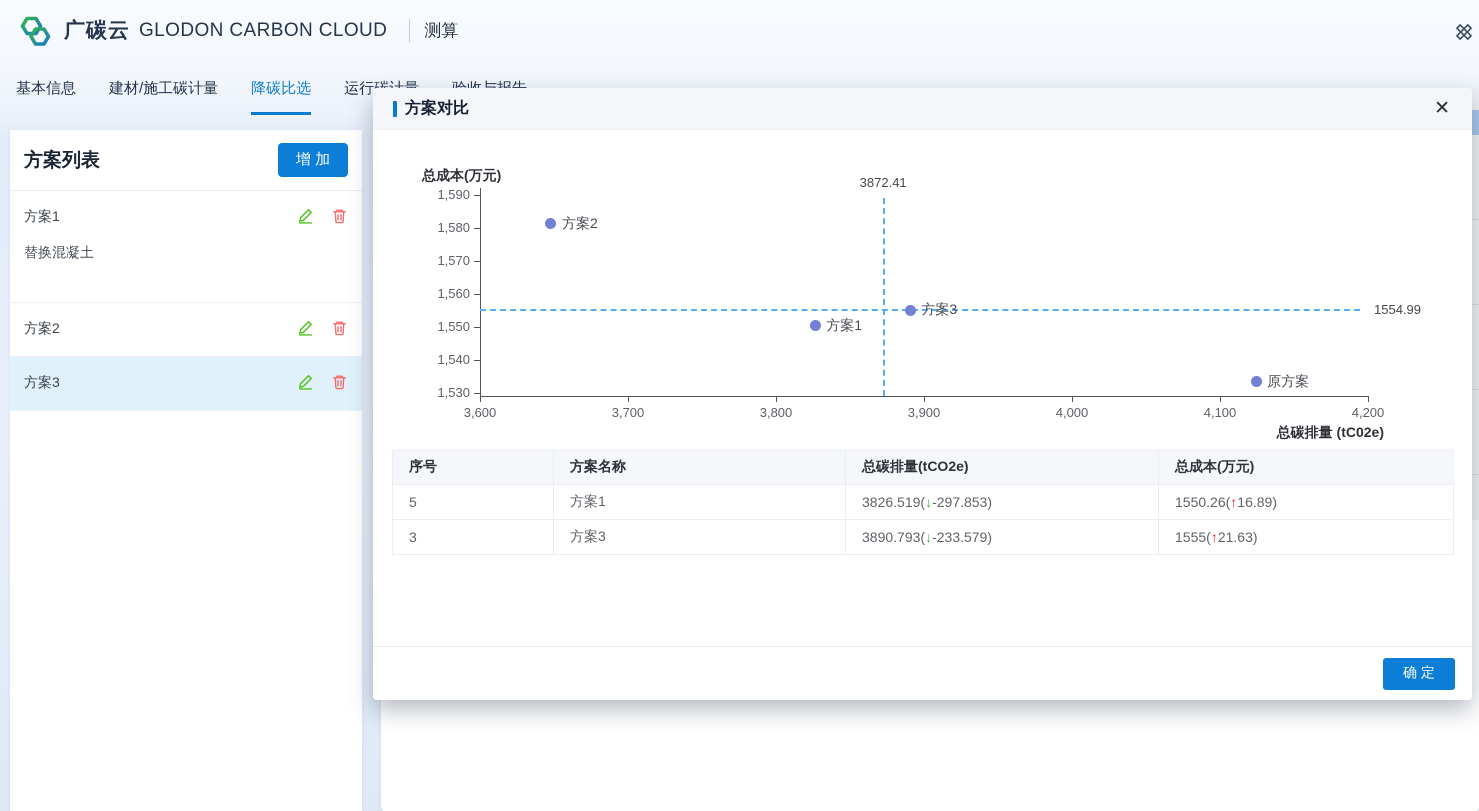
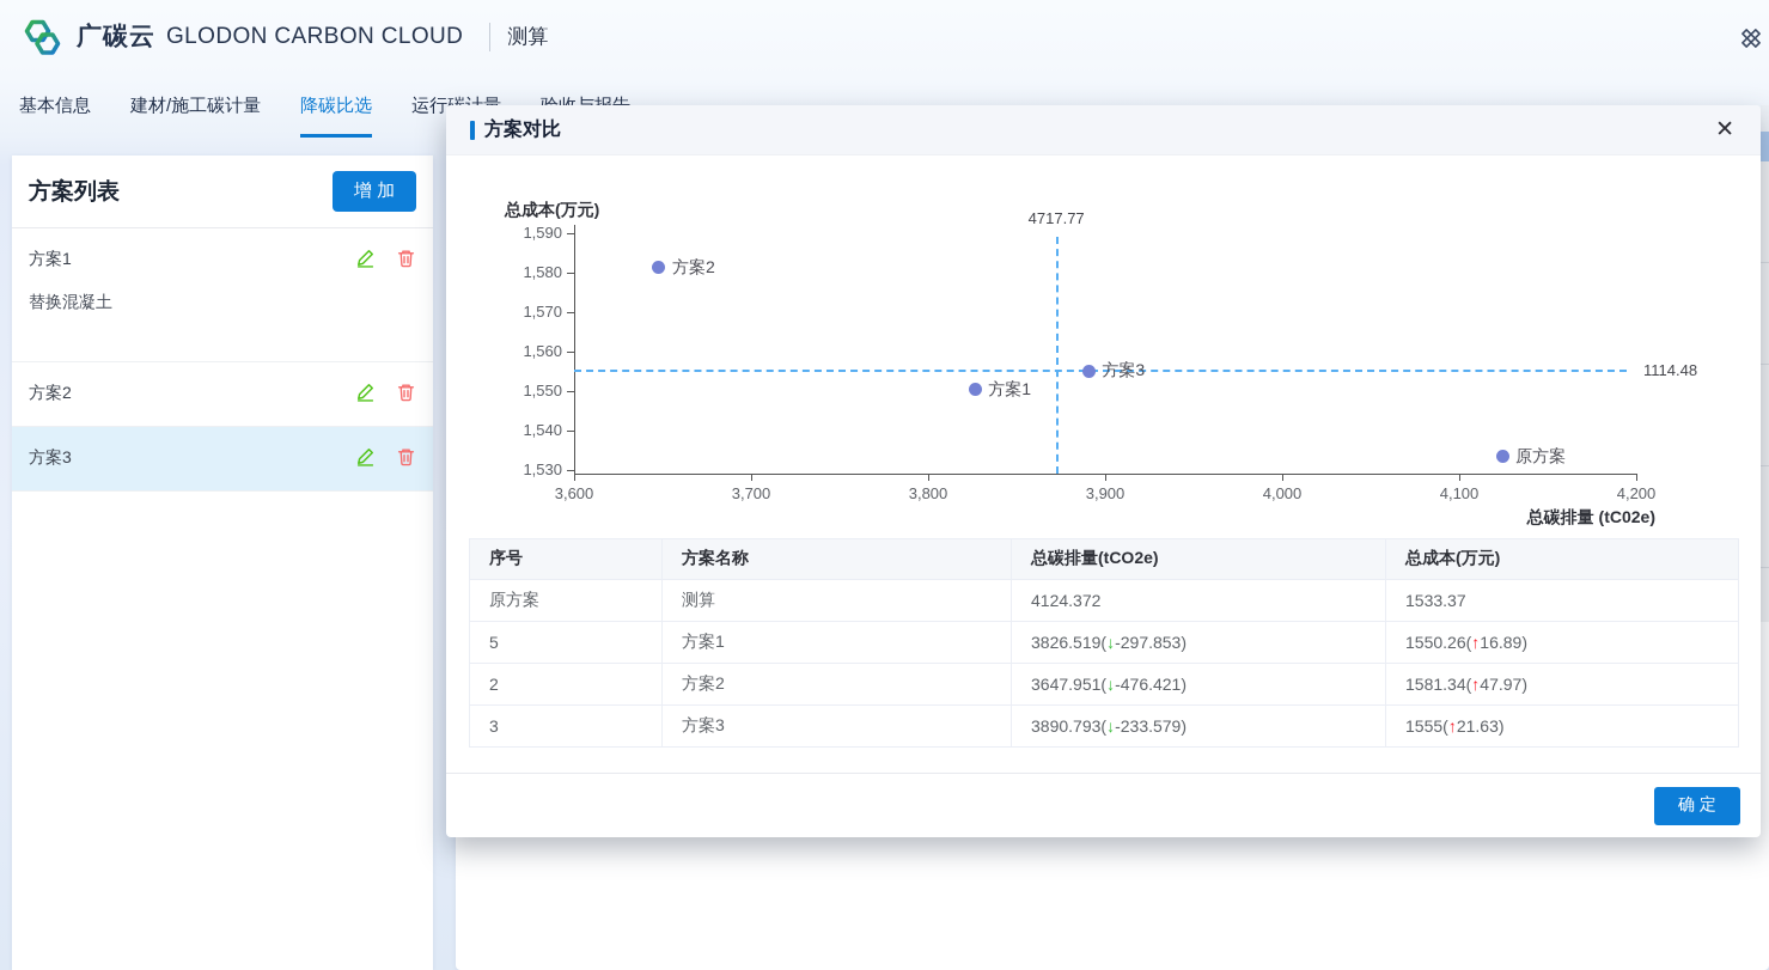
  广碳云
  GLODON CARBON CLOUD
  测算
  基本信息
  建材/施工碳计量
  降碳比选
  方案列表
  增 加
  方案1
  替换混凝土
  方案2
  方案3
  方案对比
  ✕
  总成本(万元)
  总碳排量 (tC02e)
  3,600
  3,700
  3,800
  3,900
  4,000
  4,100
  4,200
  1,530
  1,540
  1,550
  1,560
  1,570
  1,580
  1,590
- 3872.41
+ 4717.77
- 1554.99
+ 1114.48
  方案2
  方案1
  方案3
  原方案
  序号	方案名称	总碳排量(tCO2e)	总成本(万元)
+ 原方案	测算	4124.372	1533.37
  5	方案1	3826.519(↓-297.853)	1550.26(↑16.89)
+ 2	方案2	3647.951(↓-476.421)	1581.34(↑47.97)
  3	方案3	3890.793(↓-233.579)	1555(↑21.63)
  确 定
